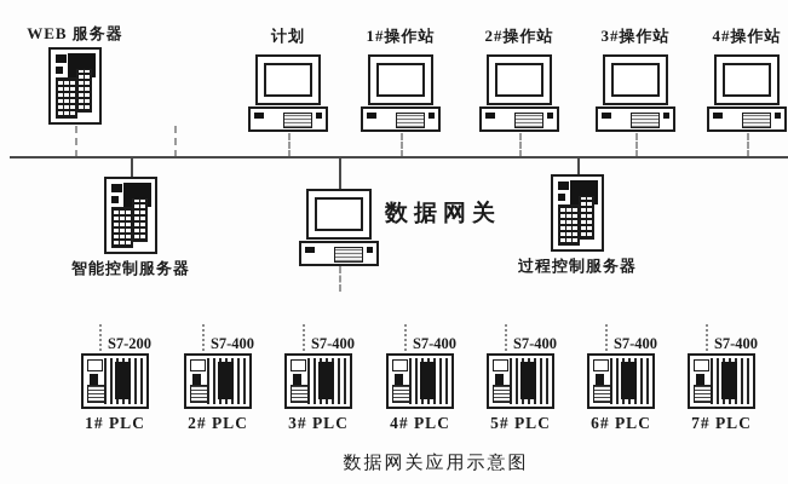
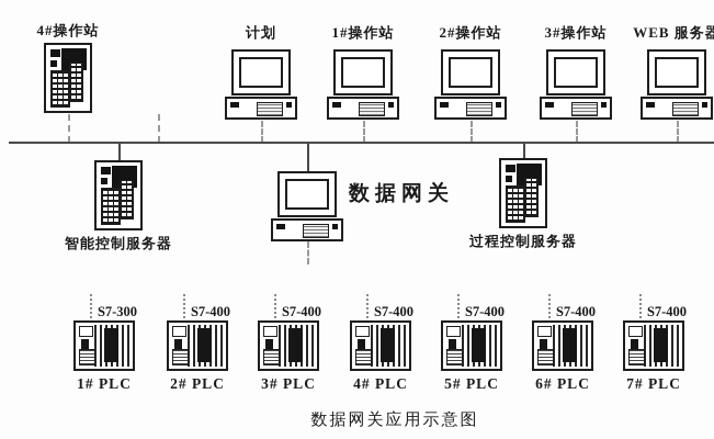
- WEB 服务器
+ 4#操作站
  计划
  1#操作站
  2#操作站
  3#操作站
- 4#操作站
+ WEB 服务器
  智能控制服务器
  数据网关
  过程控制服务器
- S7-200
+ S7-300
  1# PLC
  S7-400
  2# PLC
  S7-400
  3# PLC
  S7-400
  4# PLC
  S7-400
  5# PLC
  S7-400
  6# PLC
  S7-400
  7# PLC
  数据网关应用示意图
